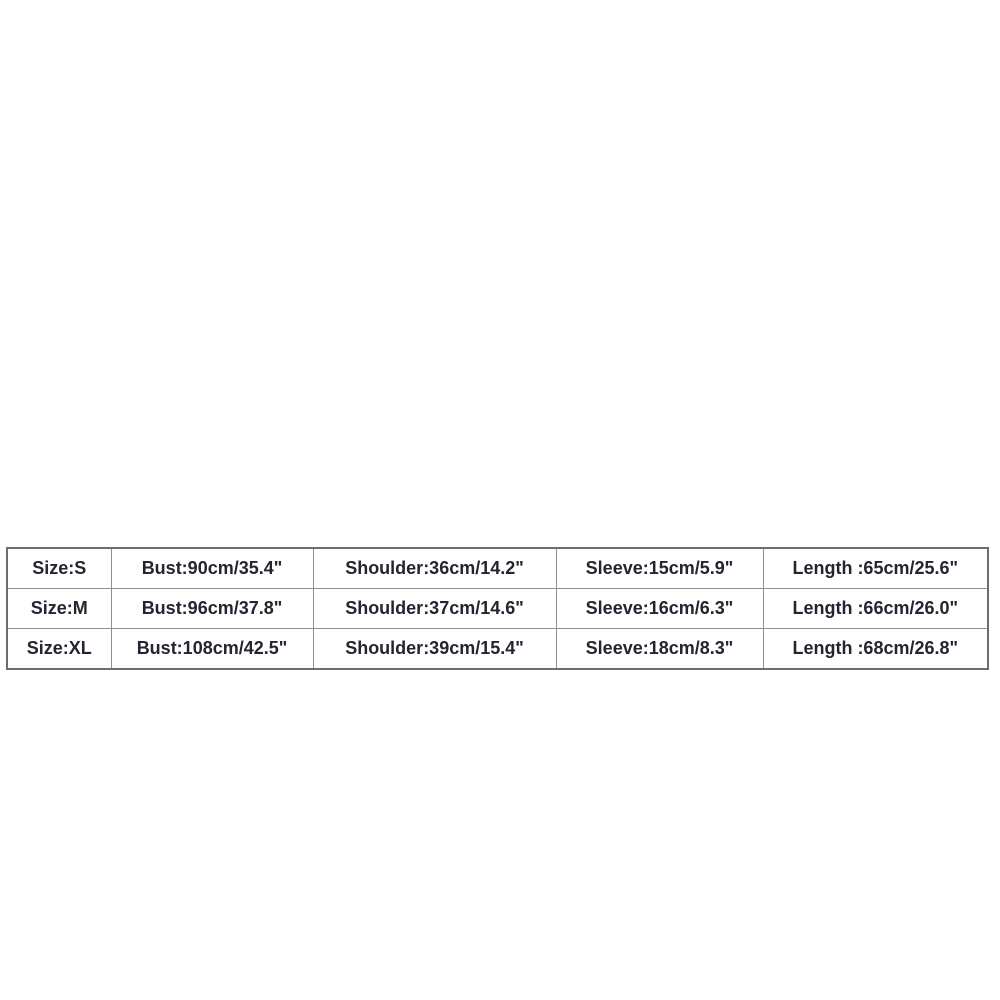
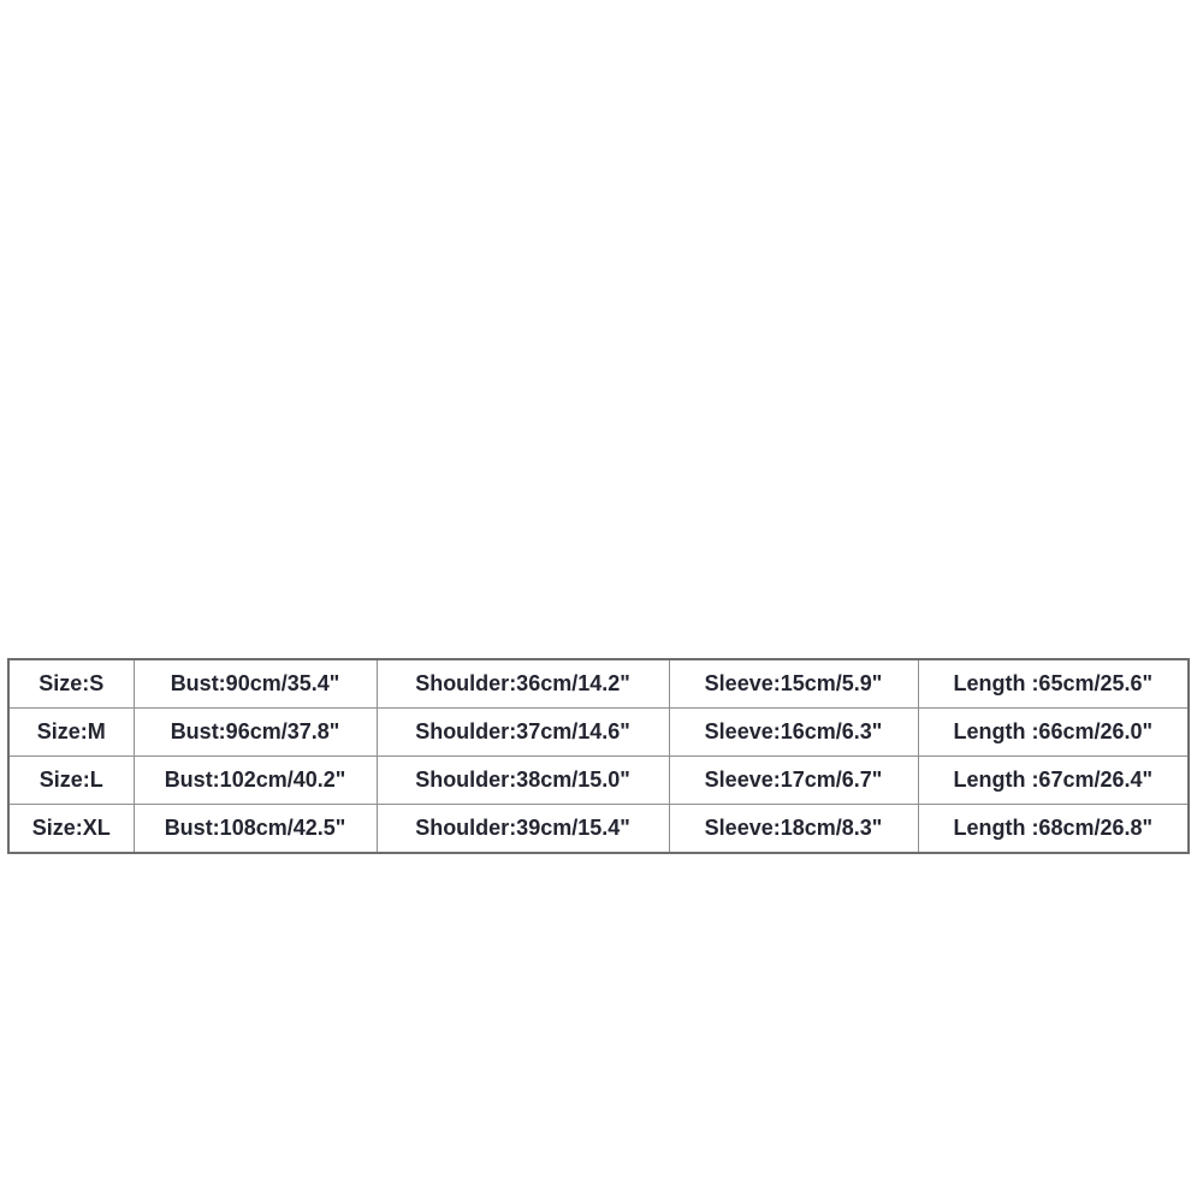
  Size:S	Bust:90cm/35.4"	Shoulder:36cm/14.2"	Sleeve:15cm/5.9"	Length :65cm/25.6"
  Size:M	Bust:96cm/37.8"	Shoulder:37cm/14.6"	Sleeve:16cm/6.3"	Length :66cm/26.0"
+ Size:L	Bust:102cm/40.2"	Shoulder:38cm/15.0"	Sleeve:17cm/6.7"	Length :67cm/26.4"
  Size:XL	Bust:108cm/42.5"	Shoulder:39cm/15.4"	Sleeve:18cm/8.3"	Length :68cm/26.8"
